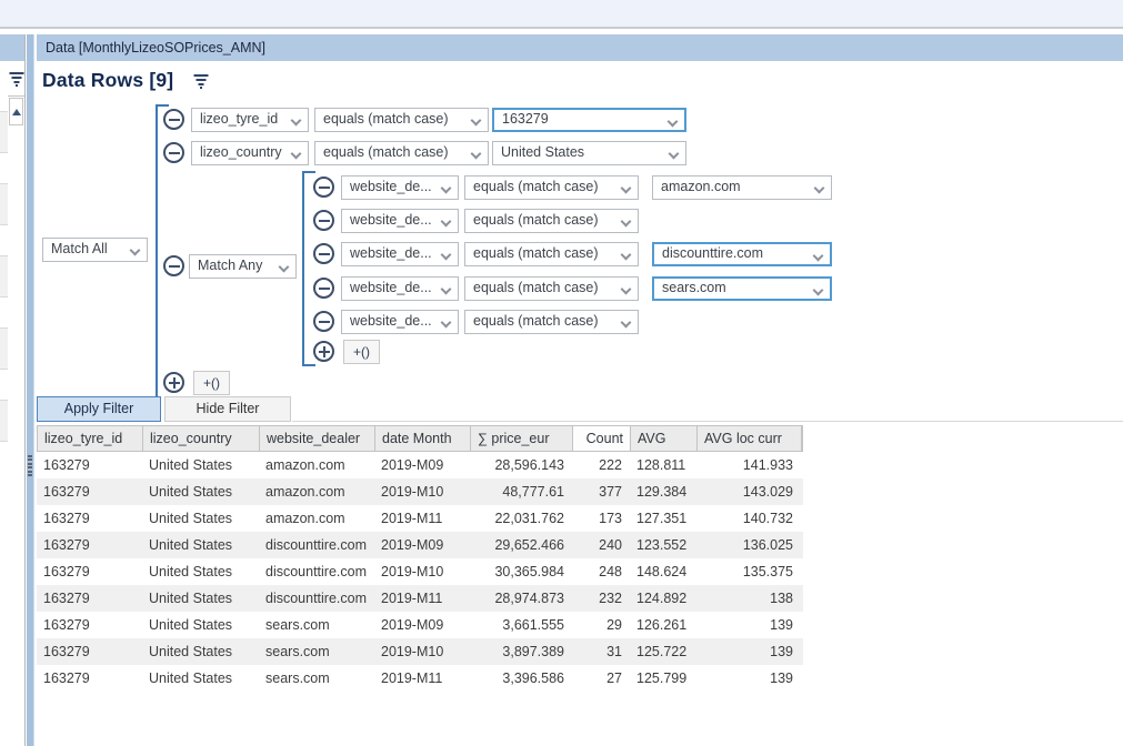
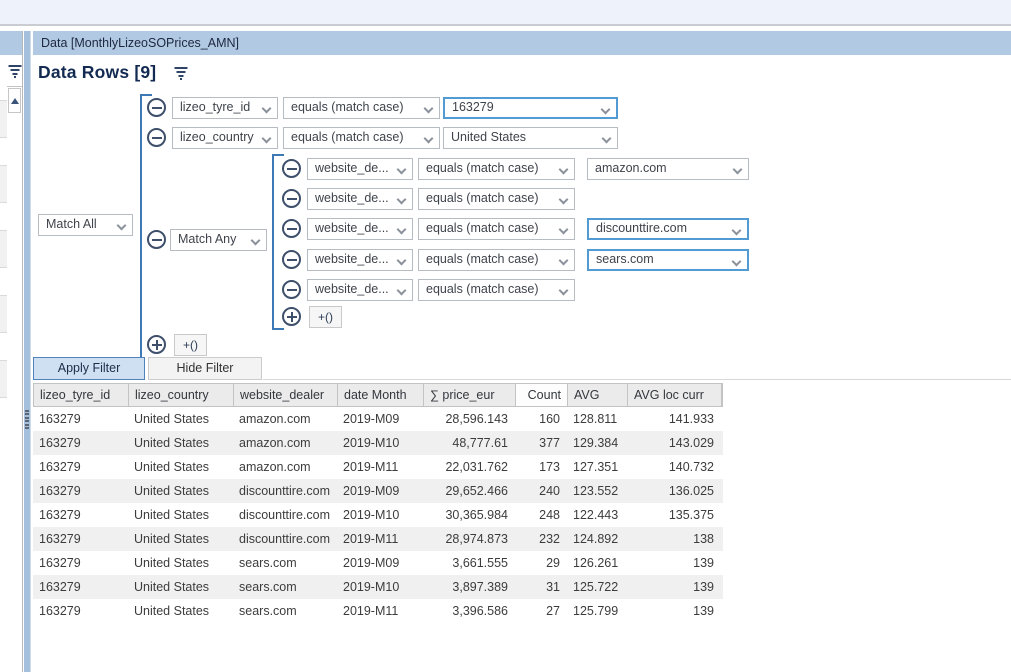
  Data [MonthlyLizeoSOPrices_AMN]
  Data Rows [9]
  Match All
  lizeo_tyre_id
  equals (match case)
  163279
  lizeo_country
  equals (match case)
  United States
  Match Any
  website_de...
  equals (match case)
  amazon.com
  website_de...
  equals (match case)
  website_de...
  equals (match case)
  discounttire.com
  website_de...
  equals (match case)
  sears.com
  website_de...
  equals (match case)
  +()
  +()
  Apply Filter
  Hide Filter
  lizeo_tyre_id
  lizeo_country
  website_dealer
  date Month
  ∑ price_eur
  Count
  AVG
  AVG loc curr
  163279
  United States
  amazon.com
  2019-M09
  28,596.143
- 222
+ 160
  128.811
  141.933
  163279
  United States
  amazon.com
  2019-M10
  48,777.61
  377
  129.384
  143.029
  163279
  United States
  amazon.com
  2019-M11
  22,031.762
  173
  127.351
  140.732
  163279
  United States
  discounttire.com
  2019-M09
  29,652.466
  240
  123.552
  136.025
  163279
  United States
  discounttire.com
  2019-M10
  30,365.984
  248
- 148.624
+ 122.443
  135.375
  163279
  United States
  discounttire.com
  2019-M11
  28,974.873
  232
  124.892
  138
  163279
  United States
  sears.com
  2019-M09
  3,661.555
  29
  126.261
  139
  163279
  United States
  sears.com
  2019-M10
  3,897.389
  31
  125.722
  139
  163279
  United States
  sears.com
  2019-M11
  3,396.586
  27
  125.799
  139
